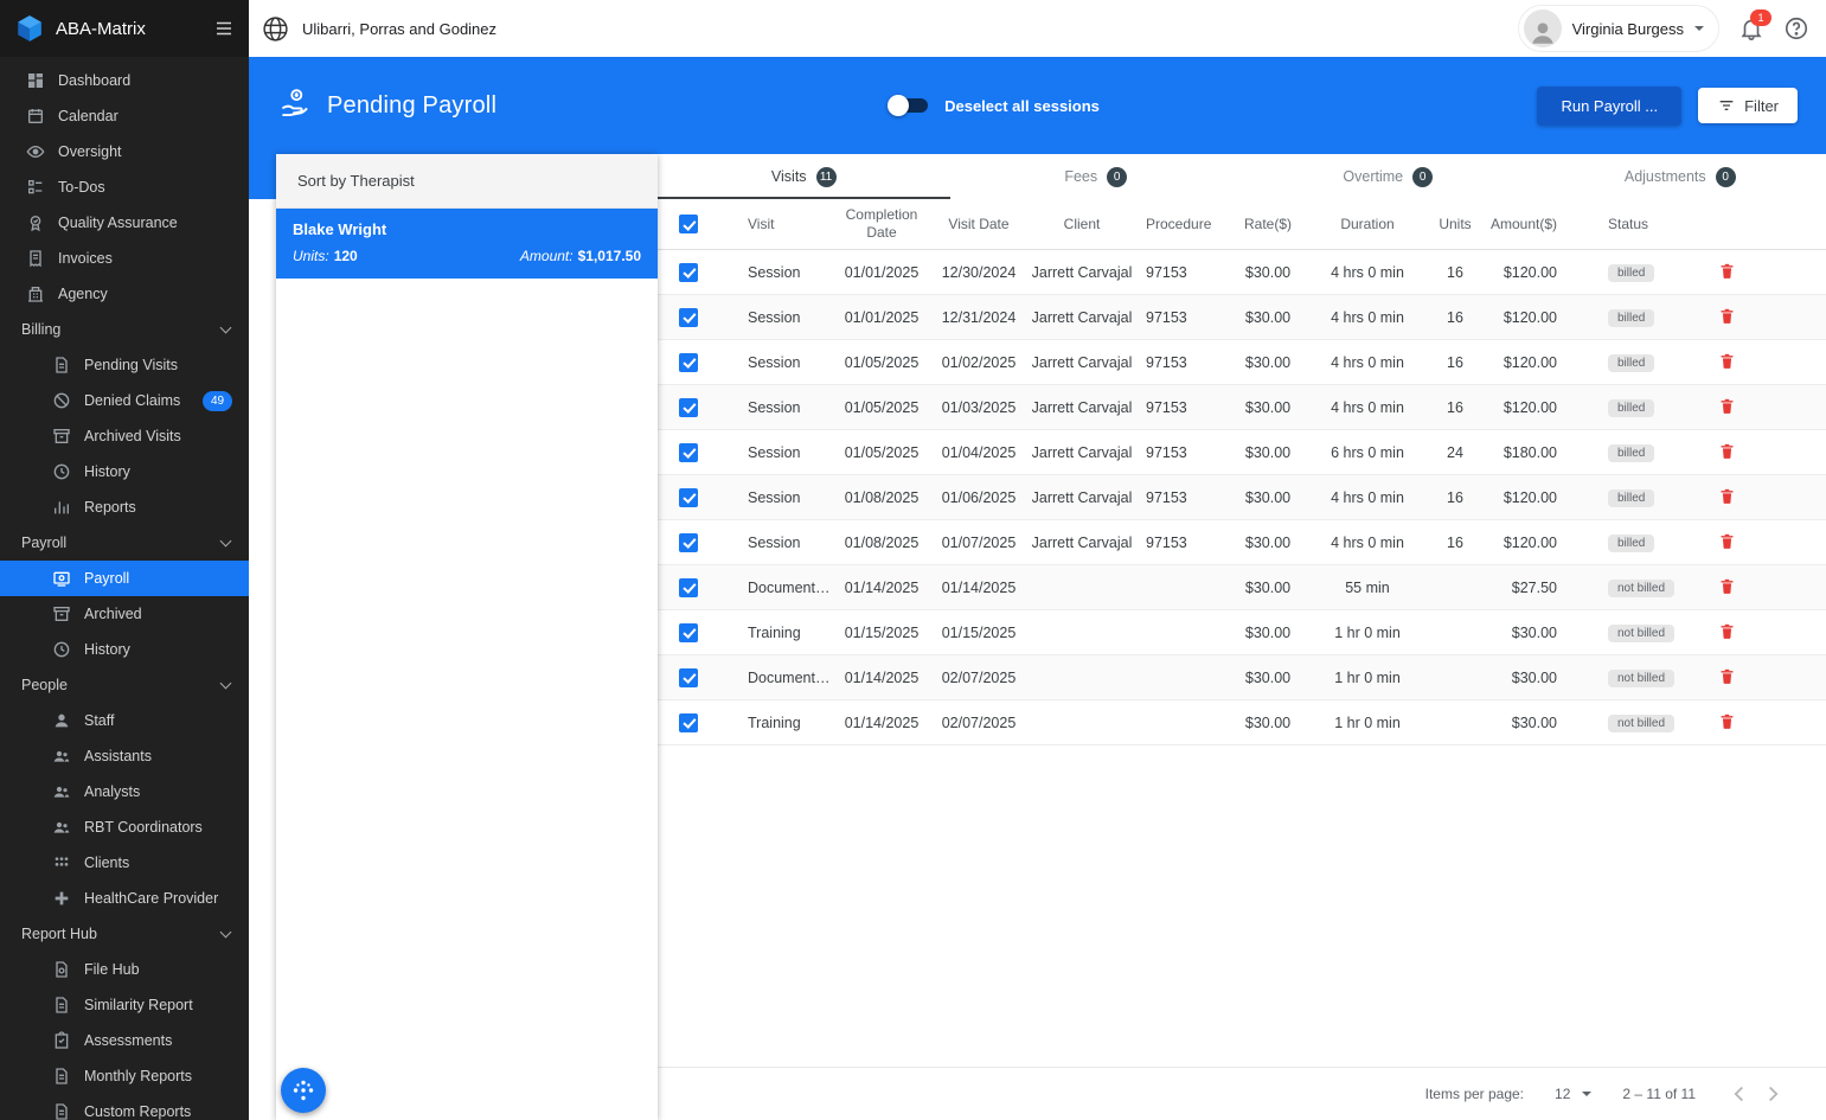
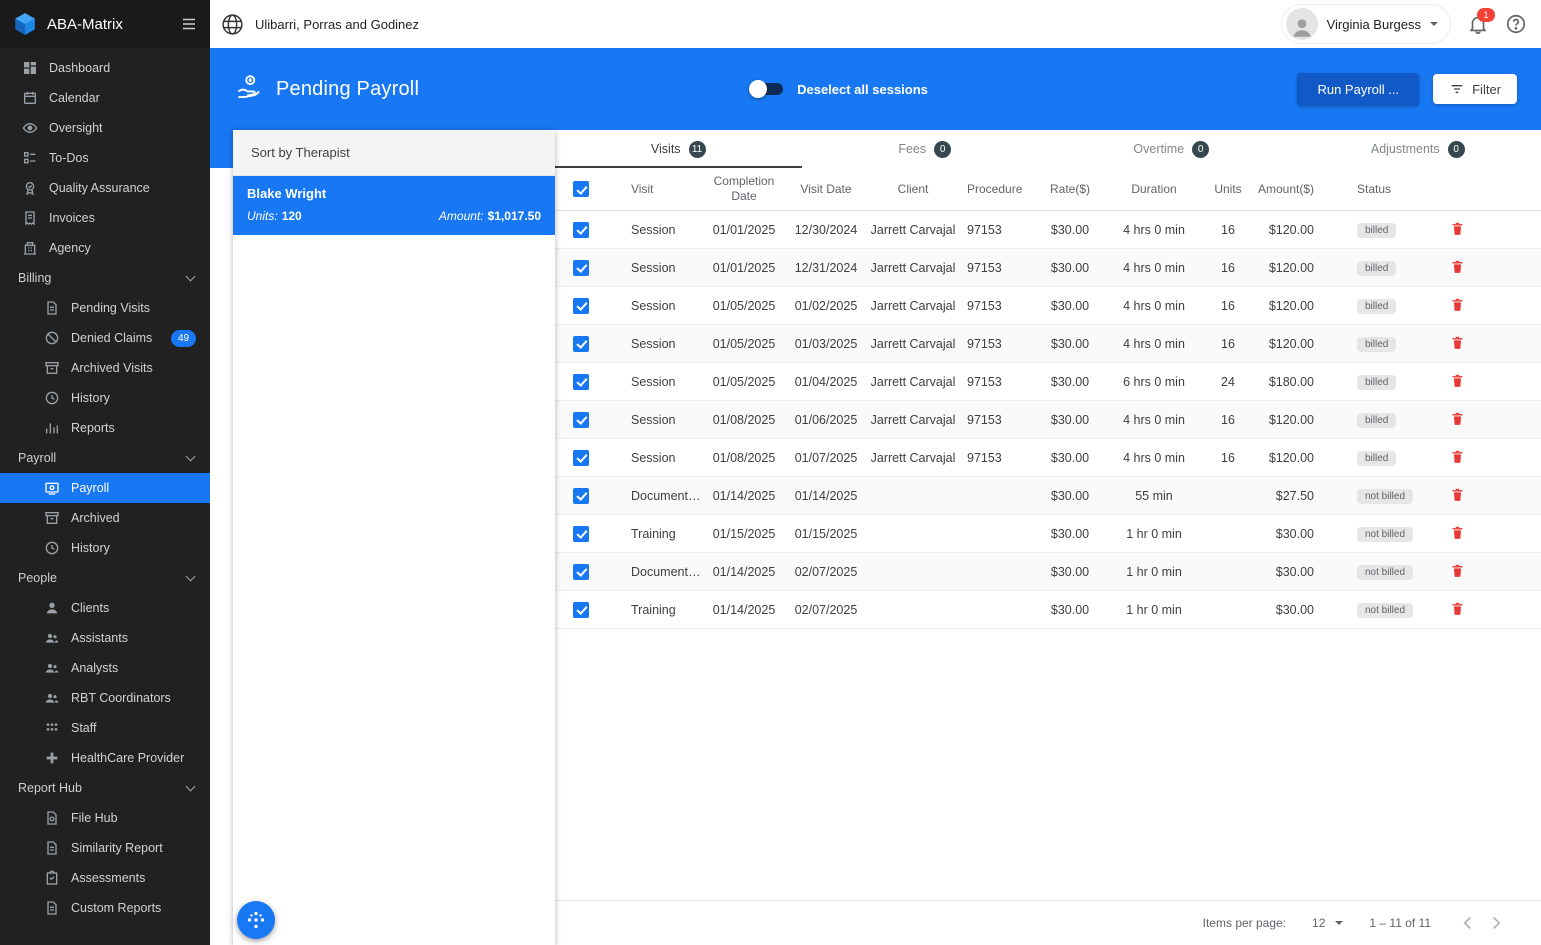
  ABA-Matrix
  Dashboard
  Calendar
  Oversight
  To-Dos
  Quality Assurance
  Invoices
  Agency
  Billing
  Pending Visits
  Denied Claims
  49
  Archived Visits
  History
  Reports
  Payroll
  Payroll
  Archived
  History
  People
- Staff
+ Clients
  Assistants
  Analysts
  RBT Coordinators
- Clients
+ Staff
  HealthCare Provider
  Report Hub
  File Hub
  Similarity Report
  Assessments
- Monthly Reports
  Custom Reports
  Ulibarri, Porras and Godinez
  Virginia Burgess
  1
  Pending Payroll
  Deselect all sessions
  Run Payroll ...
  Filter
  Sort by Therapist
  Blake Wright
  Units: 120
  Amount: $1,017.50
  Visits
  11
  Fees
  0
  Overtime
  0
  Adjustments
  0
  Visit
  Completion Date
  Visit Date
  Client
  Procedure
  Rate($)
  Duration
  Units
  Amount($)
  Status
  Session
  01/01/2025
  12/30/2024
  Jarrett Carvajal
  97153
  $30.00
  4 hrs 0 min
  16
  $120.00
  billed
  Session
  01/01/2025
  12/31/2024
  Jarrett Carvajal
  97153
  $30.00
  4 hrs 0 min
  16
  $120.00
  billed
  Session
  01/05/2025
  01/02/2025
  Jarrett Carvajal
  97153
  $30.00
  4 hrs 0 min
  16
  $120.00
  billed
  Session
  01/05/2025
  01/03/2025
  Jarrett Carvajal
  97153
  $30.00
  4 hrs 0 min
  16
  $120.00
  billed
  Session
  01/05/2025
  01/04/2025
  Jarrett Carvajal
  97153
  $30.00
  6 hrs 0 min
  24
  $180.00
  billed
  Session
  01/08/2025
  01/06/2025
  Jarrett Carvajal
  97153
  $30.00
  4 hrs 0 min
  16
  $120.00
  billed
  Session
  01/08/2025
  01/07/2025
  Jarrett Carvajal
  97153
  $30.00
  4 hrs 0 min
  16
  $120.00
  billed
  Documentati
  01/14/2025
  01/14/2025
  $30.00
  55 min
  $27.50
  not billed
  Training
  01/15/2025
  01/15/2025
  $30.00
  1 hr 0 min
  $30.00
  not billed
  Documentati
  01/14/2025
  02/07/2025
  $30.00
  1 hr 0 min
  $30.00
  not billed
  Training
  01/14/2025
  02/07/2025
  $30.00
  1 hr 0 min
  $30.00
  not billed
  Items per page:
  12
- 2 – 11 of 11
+ 1 – 11 of 11
